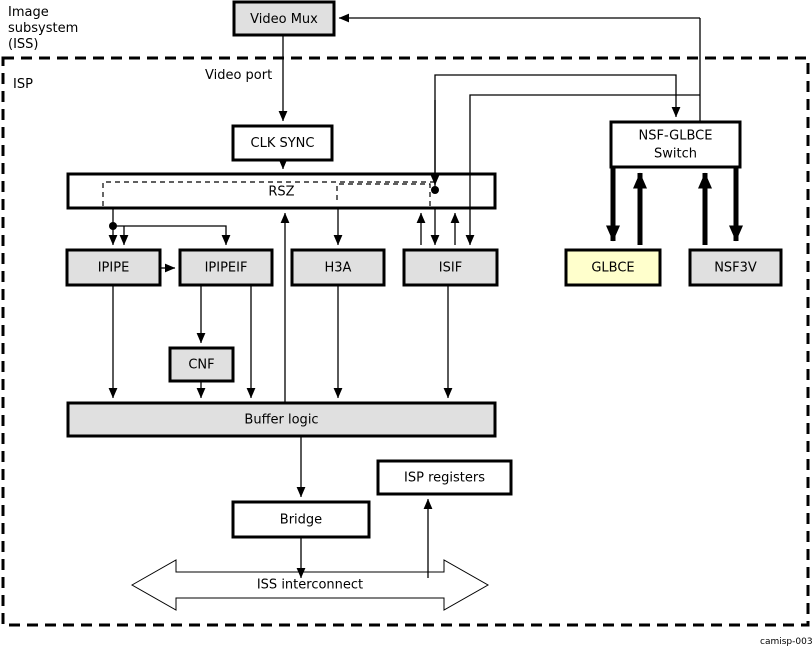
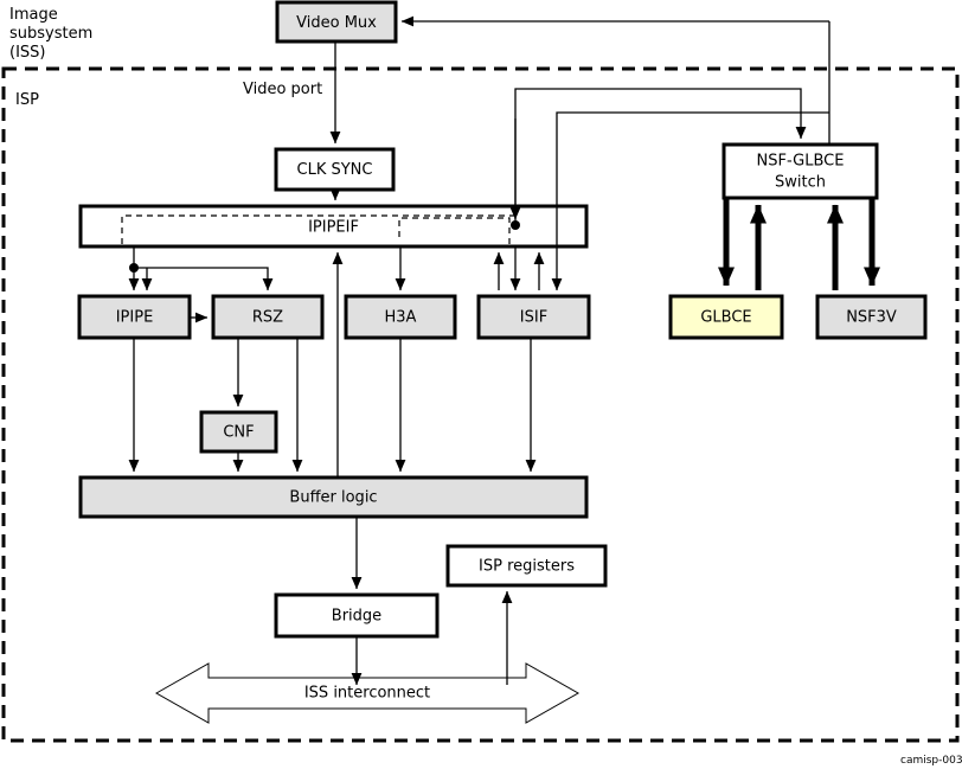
  Image
  subsystem
  (ISS)
  ISP
  Video port
  Video Mux
  CLK SYNC
- RSZ
+ IPIPEIF
  IPIPE
- IPIPEIF
+ RSZ
  H3A
  ISIF
  NSF-GLBCE
  Switch
  GLBCE
  NSF3V
  CNF
  Buffer logic
  ISP registers
  Bridge
  ISS interconnect
  camisp-003
